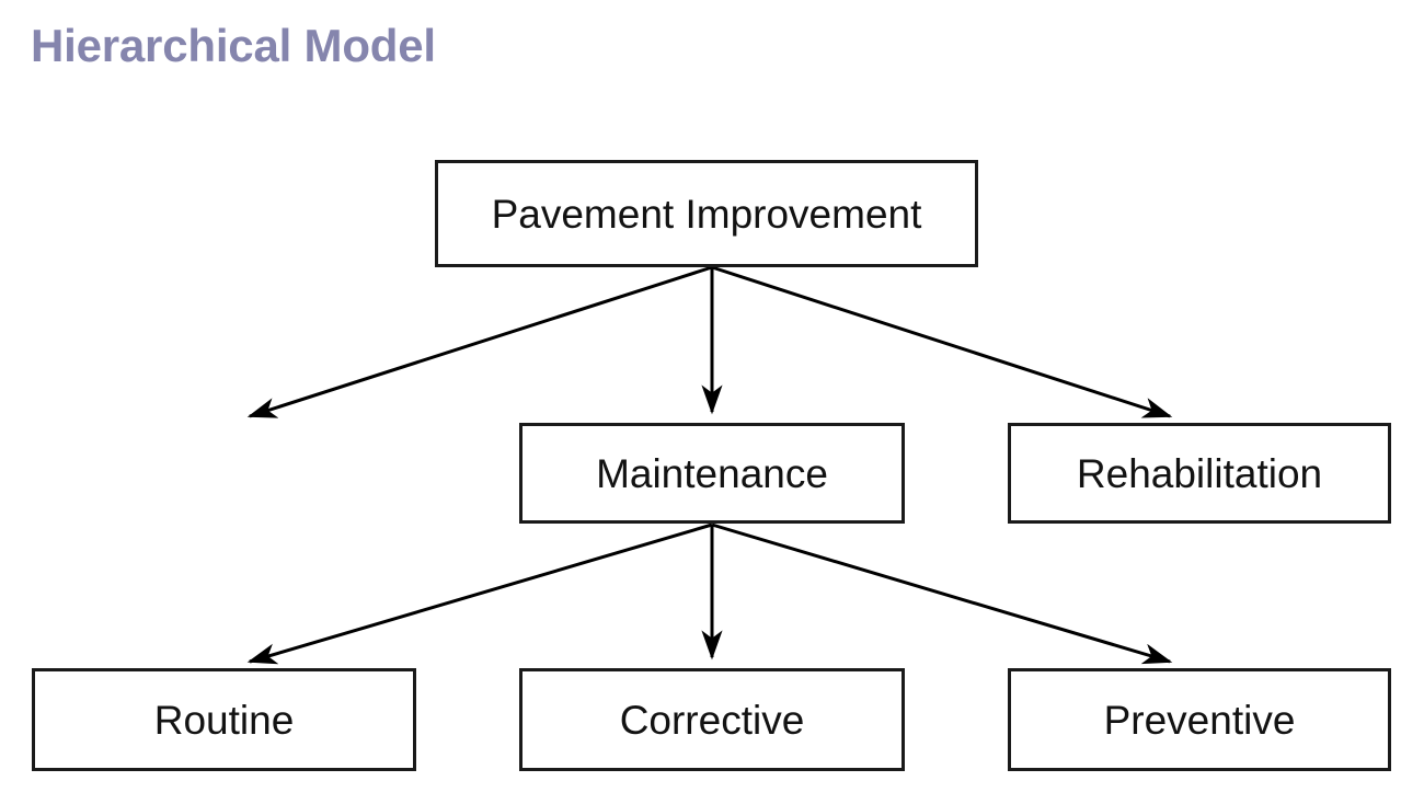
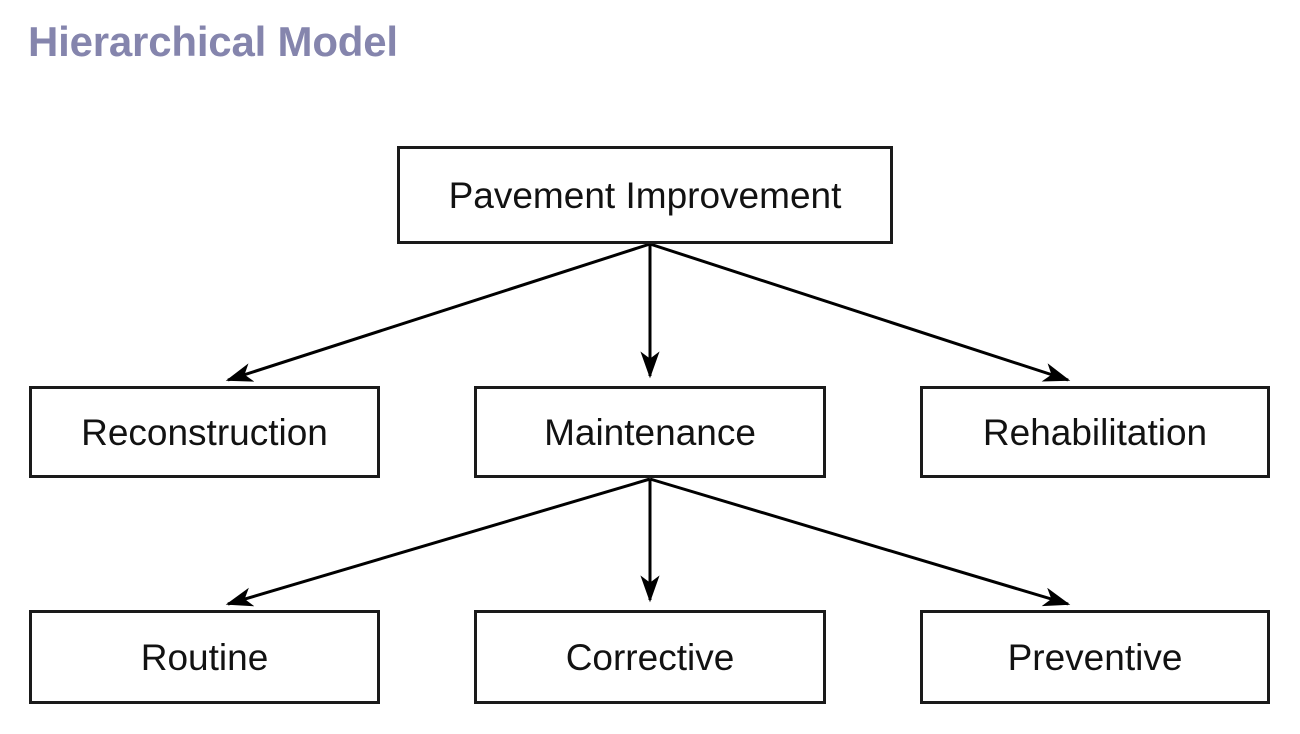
  Hierarchical Model
  Pavement Improvement
+ Reconstruction
  Maintenance
  Rehabilitation
  Routine
  Corrective
  Preventive
